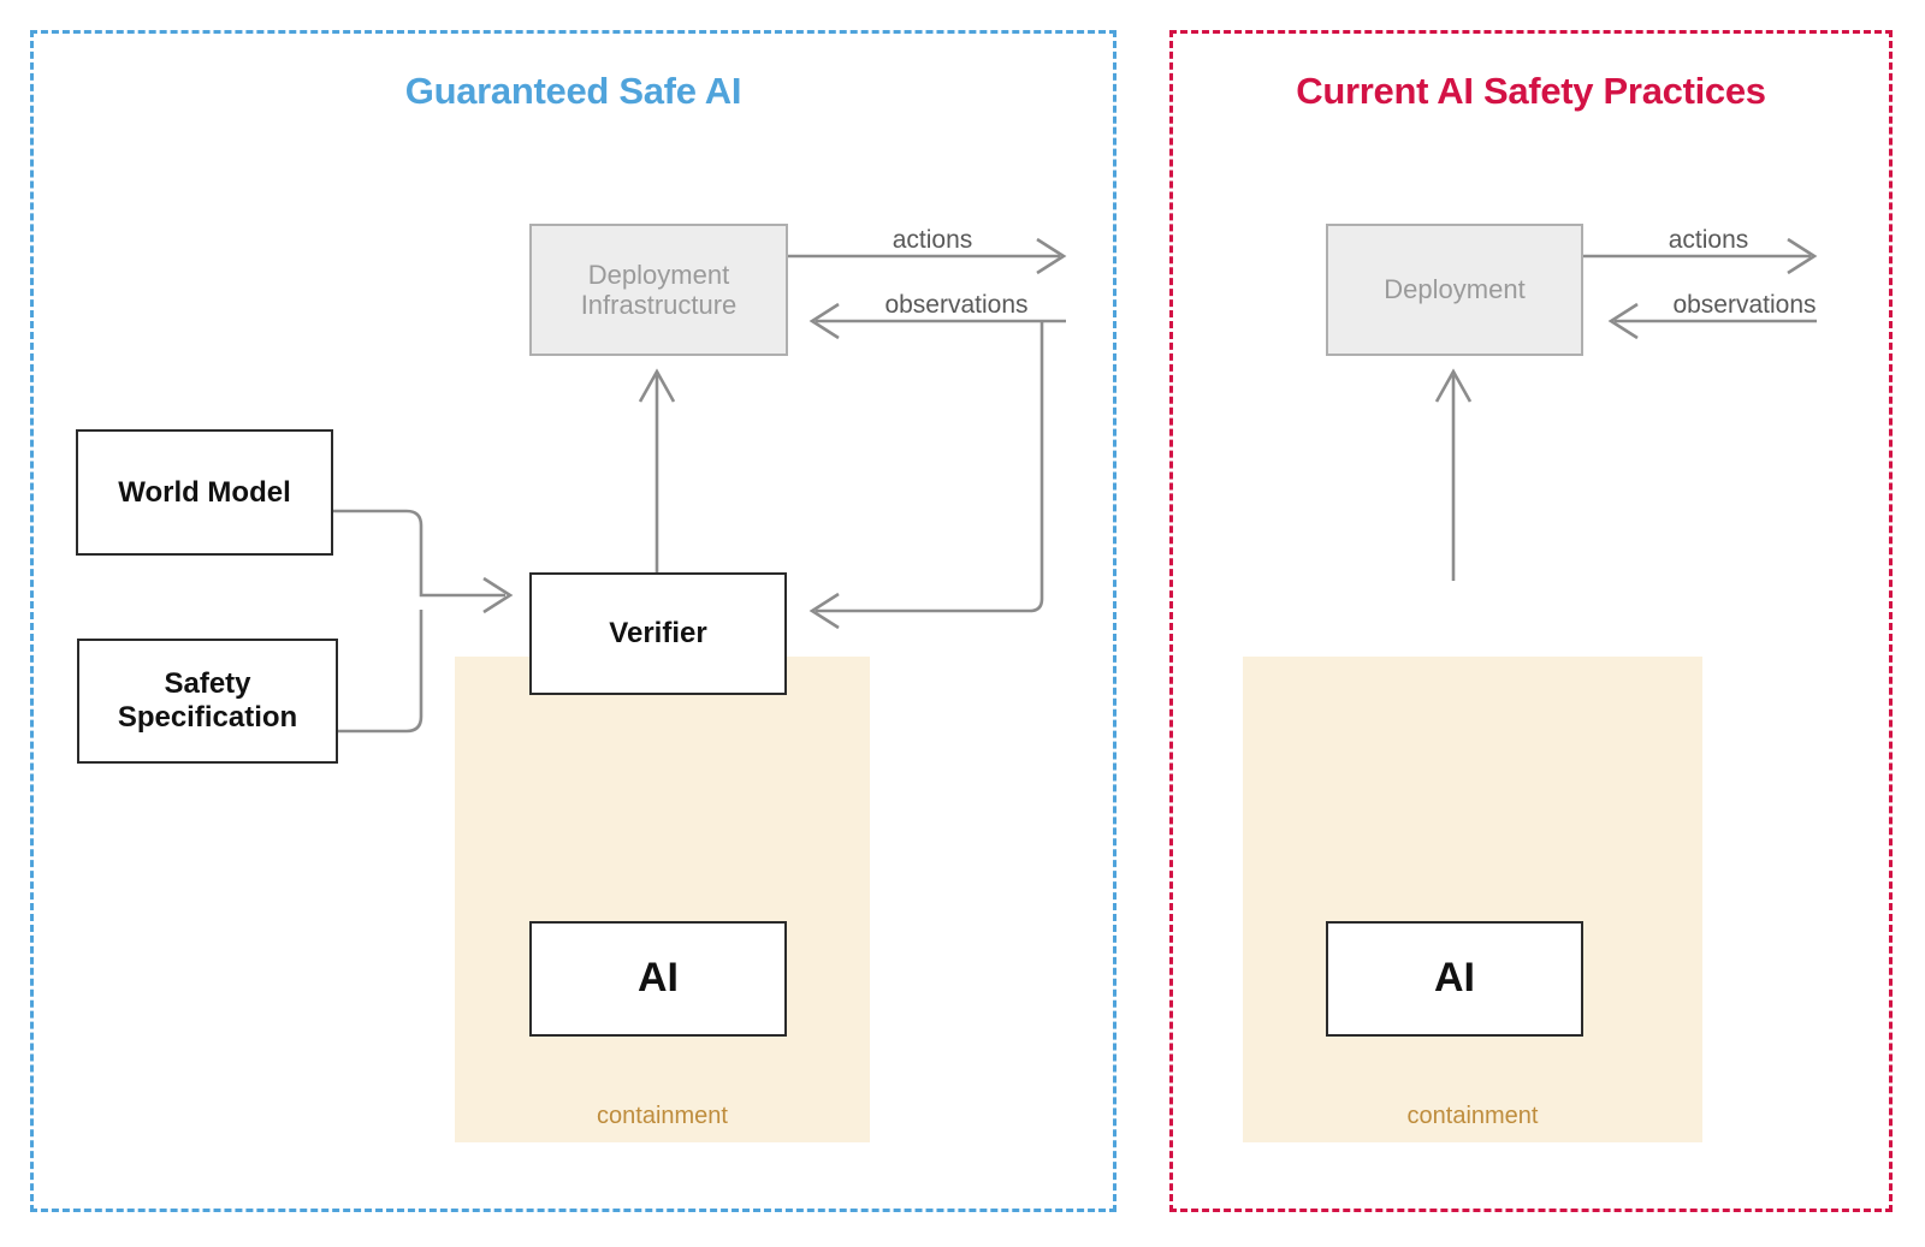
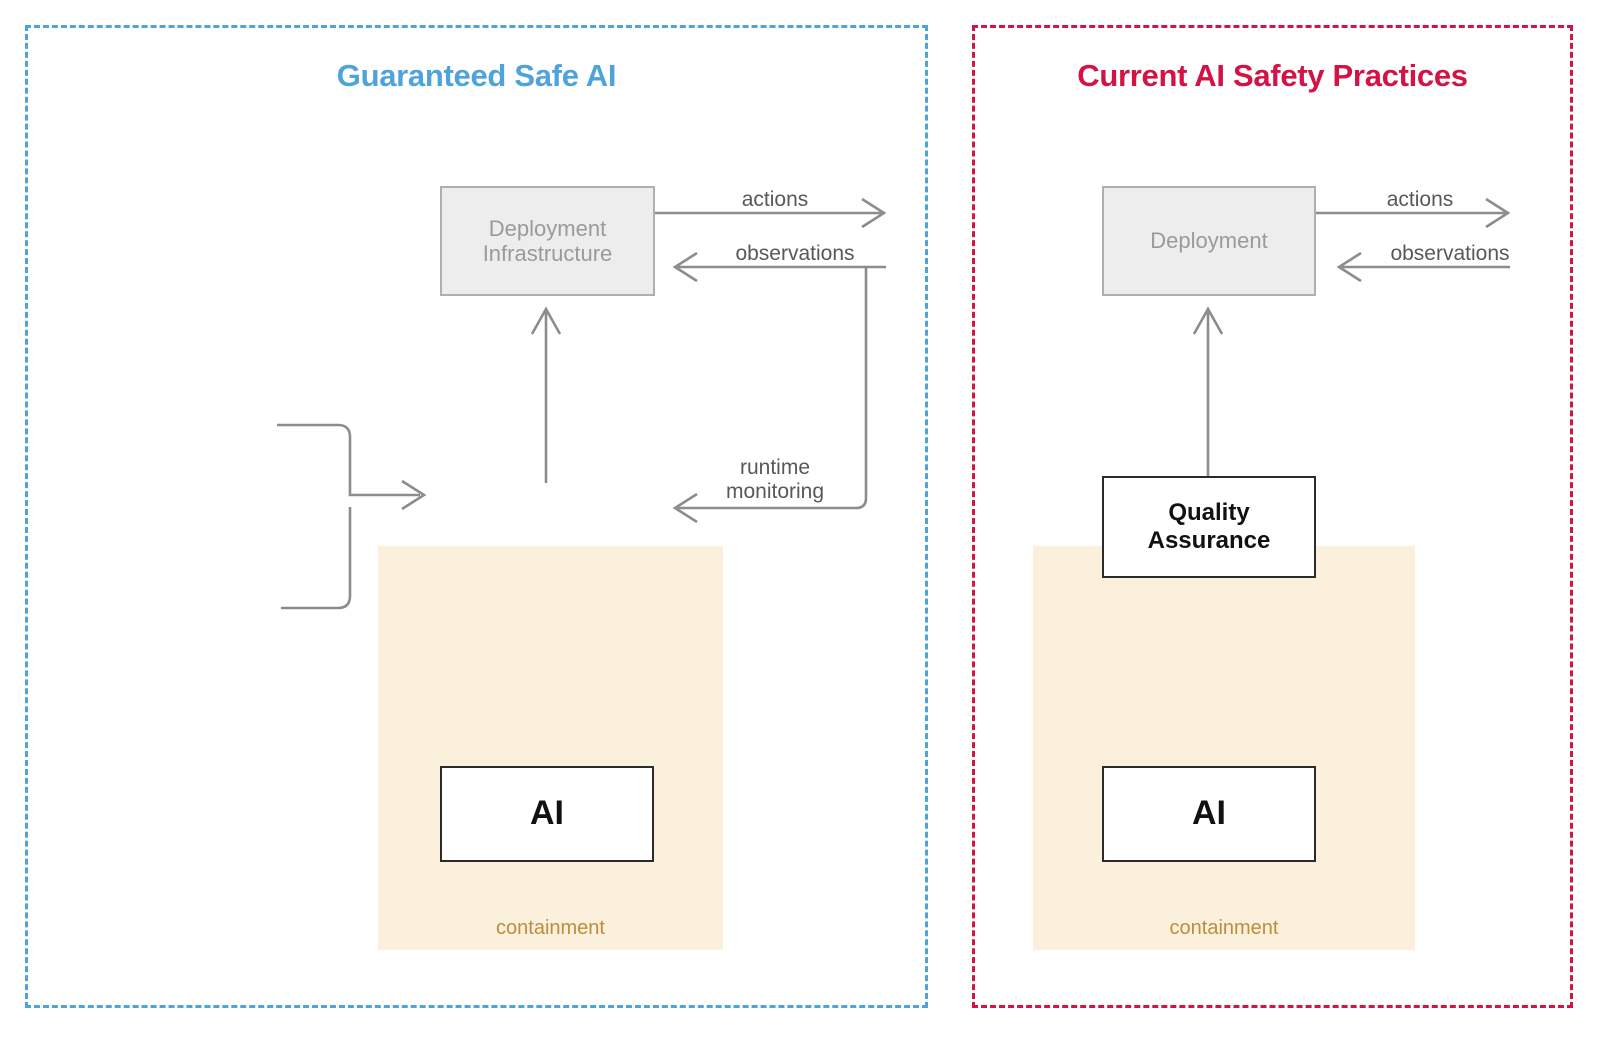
  Guaranteed Safe AI
  containment
  Deployment
  Infrastructure
- World Model
- Safety
- Specification
- Verifier
  AI
  actions
  observations
+ runtime
+ monitoring
  Current AI Safety Practices
  containment
  Deployment
+ Quality
+ Assurance
  AI
  actions
  observations
